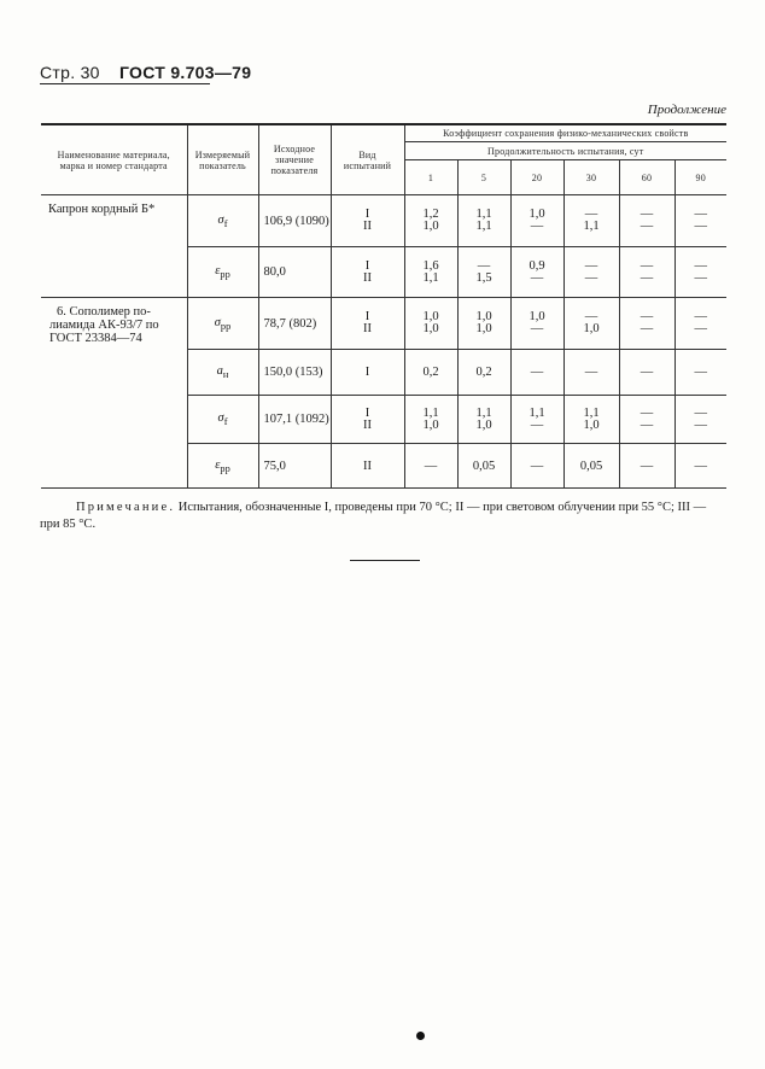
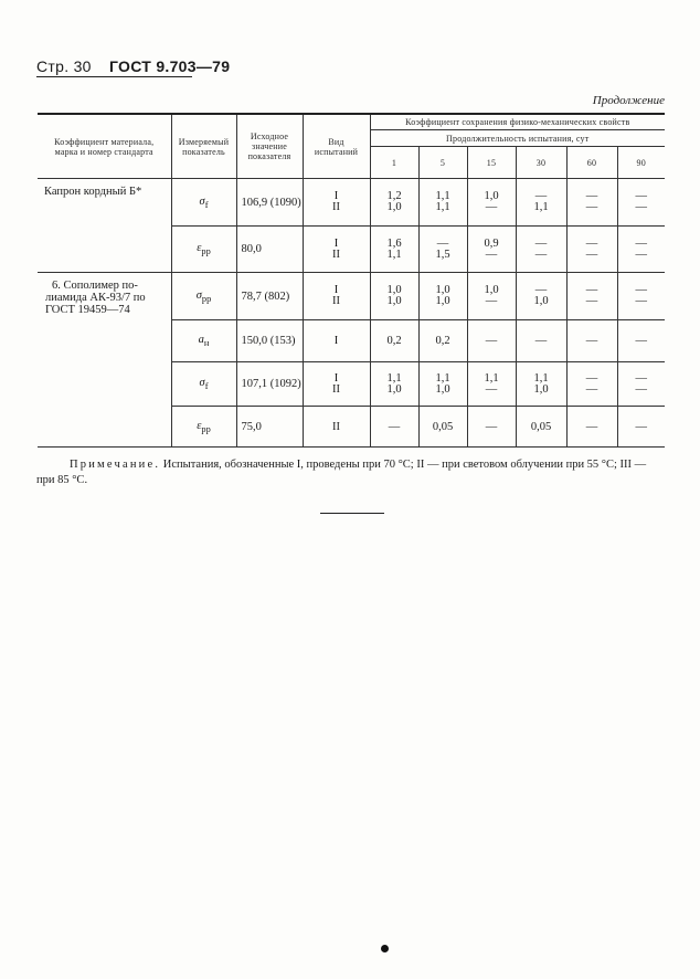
  Стр. 30 ГОСТ 9.703—79
  Продолжение
- Наименование материала, марка и номер стандарта	Измеряемый показатель	Исходное значение показателя	Вид испытаний	Коэффициент сохранения физико-механических свойств
+ Коэффициент материала, марка и номер стандарта	Измеряемый показатель	Исходное значение показателя	Вид испытаний	Коэффициент сохранения физико-механических свойств
  Продолжительность испытания, сут
- 1	5	20	30	60	90
+ 1	5	15	30	60	90
  Капрон кордный Б*	σf	106,9 (1090)	III	1,21,0	1,11,1	1,0—	—1,1	——	——
  εрр	80,0	III	1,61,1	—1,5	0,9—	——	——	——
- 6. Сополимер по-лиамида АК-93/7 поГОСТ 23384—74	σрр	78,7 (802)	III	1,01,0	1,01,0	1,0—	—1,0	——	——
+ 6. Сополимер по-лиамида АК-93/7 поГОСТ 19459—74	σрр	78,7 (802)	III	1,01,0	1,01,0	1,0—	—1,0	——	——
  aн	150,0 (153)	I	0,2	0,2	—	—	—	—
  σf	107,1 (1092)	III	1,11,0	1,11,0	1,1—	1,11,0	——	——
  εрр	75,0	II	—	0,05	—	0,05	—	—
  Примечание. Испытания, обозначенные I, проведены при 70 °С; II — при световом облучении при 55 °С; III — при 85 °С.
